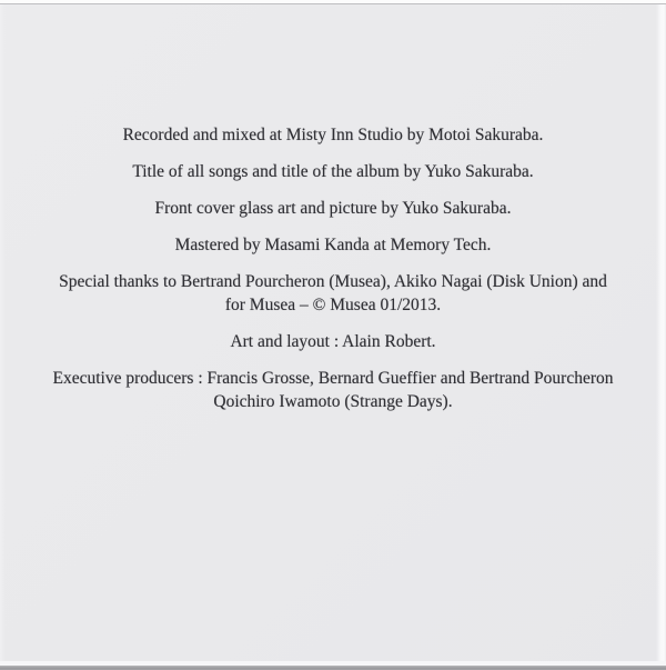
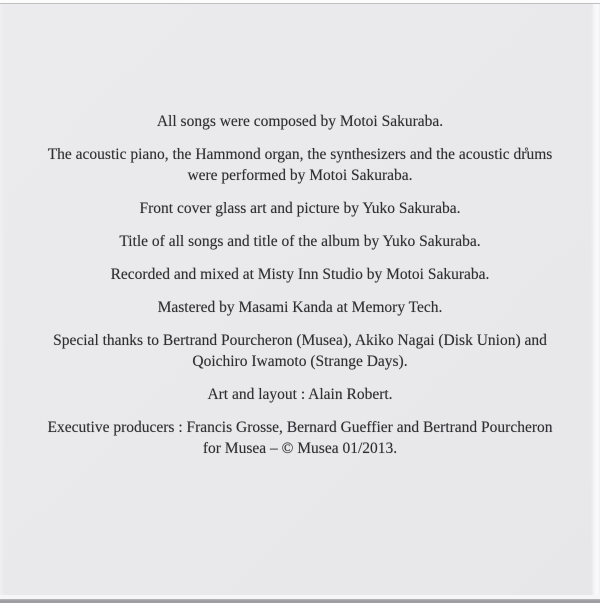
+ All songs were composed by Motoi Sakuraba.
+ The acoustic piano, the Hammond organ, the synthesizers and the acoustic dr̊ums
+ were performed by Motoi Sakuraba.
- Recorded and mixed at Misty Inn Studio by Motoi Sakuraba.
+ Front cover glass art and picture by Yuko Sakuraba.
  Title of all songs and title of the album by Yuko Sakuraba.
- Front cover glass art and picture by Yuko Sakuraba.
+ Recorded and mixed at Misty Inn Studio by Motoi Sakuraba.
  Mastered by Masami Kanda at Memory Tech.
  Special thanks to Bertrand Pourcheron (Musea), Akiko Nagai (Disk Union) and
- for Musea – © Musea 01/2013.
+ Qoichiro Iwamoto (Strange Days).
  Art and layout : Alain Robert.
  Executive producers : Francis Grosse, Bernard Gueffier and Bertrand Pourcheron
- Qoichiro Iwamoto (Strange Days).
+ for Musea – © Musea 01/2013.
